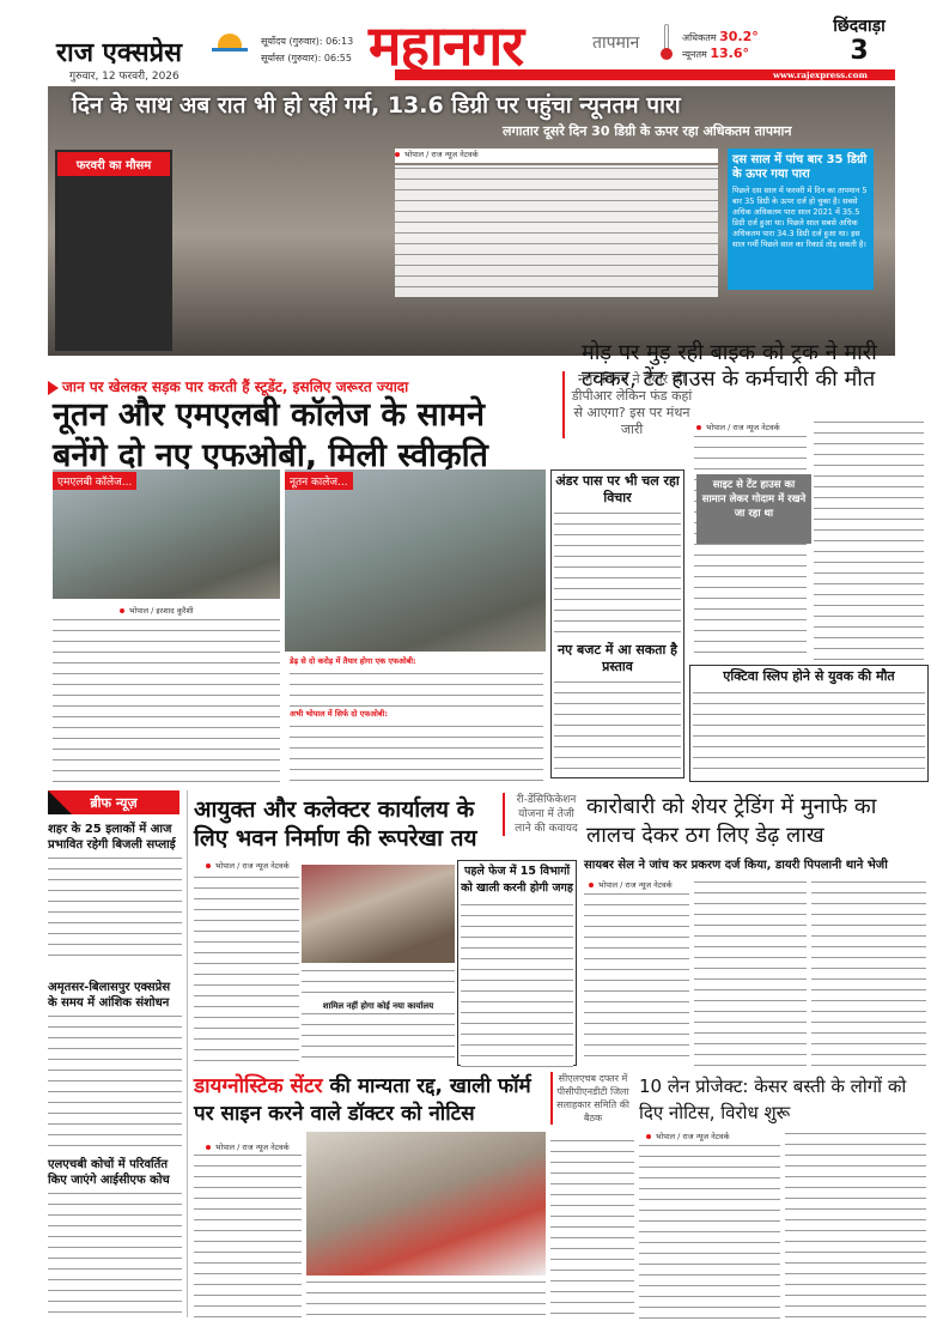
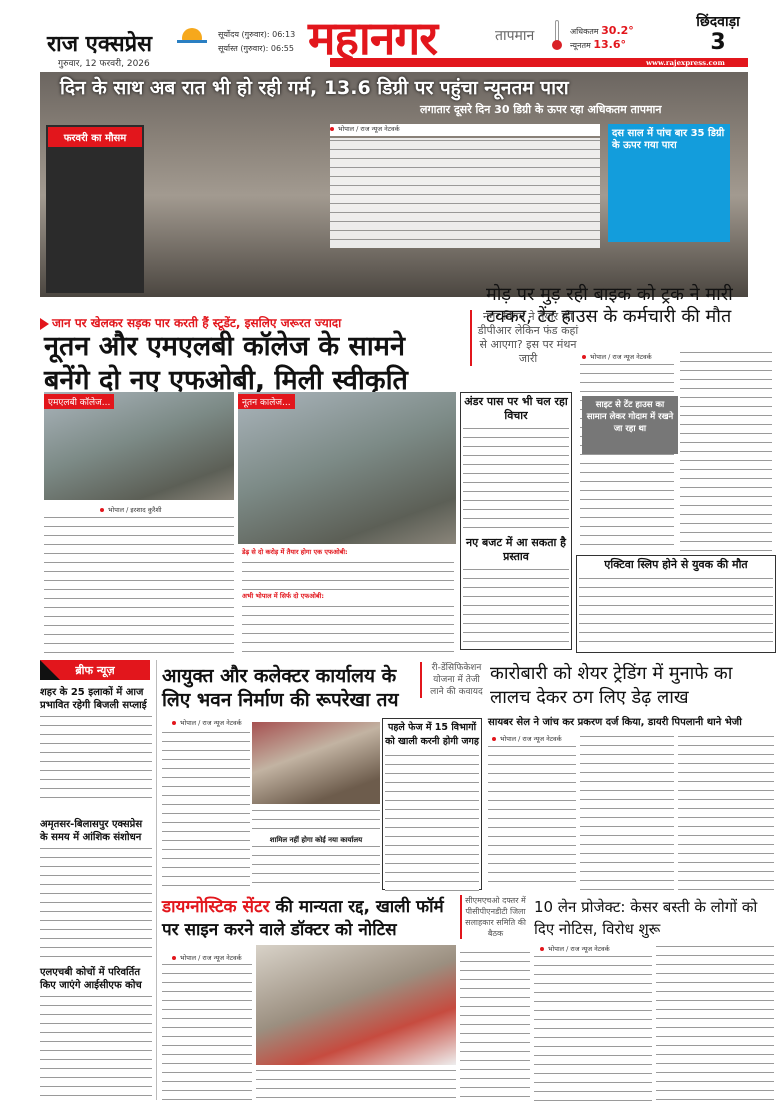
  राज एक्सप्रेस
  गुरुवार, 12 फरवरी, 2026
  सूर्योदय (गुरुवार): 06:13
  सूर्यास्त (गुरुवार): 06:55
  महानगर
  तापमान
  अधिकतम 30.2°
  न्यूनतम 13.6°
  छिंदवाड़ा
  3
  www.rajexpress.com
  दिन के साथ अब रात भी हो रही गर्म, 13.6 डिग्री पर पहुंचा न्यूनतम पारा
  लगातार दूसरे दिन 30 डिग्री के ऊपर रहा अधिकतम तापमान
  फरवरी का मौसम
  भोपाल / राज न्यूज नेटवर्क
  दस साल में पांच बार 35 डिग्री के ऊपर गया पारा
- पिछले दस साल में फरवरी में दिन का तापमान 5 बार 35 डिग्री के ऊपर दर्ज हो चुका है। सबसे अधिक अधिकतम पारा साल 2021 में 35.5 डिग्री दर्ज हुआ था। पिछले साल सबसे अधिक अधिकतम पारा 34.3 डिग्री दर्ज हुआ था। इस साल गर्मी पिछले साल का रिकार्ड तोड़ सकती है।
  जान पर खेलकर सड़क पार करती हैं स्टूडेंट, इसलिए जरूरत ज्यादा
  नूतन और एमएलबी कॉलेज के सामने बनेंगे दो नए एफओबी, मिली स्वीकृति
  नगर निगम ने तैयार की डीपीआर लेकिन फंड कहां से आएगा? इस पर मंथन जारी
  एमएलबी कॉलेज...
  नूतन कालेज...
  भोपाल / इरशाद कुरैशी
  डेढ़ से दो करोड़ में तैयार होगा एक एफओबी:
  अभी भोपाल में सिर्फ दो एफओबी:
  अंडर पास पर भी चल रहा विचार
  नए बजट में आ सकता है प्रस्ताव
  मोड़ पर मुड़ रही बाइक को ट्रक ने मारी टक्कर, टेंट हाउस के कर्मचारी की मौत
  भोपाल / राज न्यूज नेटवर्क
  साइट से टेंट हाउस का सामान लेकर गोदाम में रखने जा रहा था
  एक्टिवा स्लिप होने से युवक की मौत
  ब्रीफ न्यूज़
  शहर के 25 इलाकों में आज प्रभावित रहेगी बिजली सप्लाई
  अमृतसर-बिलासपुर एक्सप्रेस के समय में आंशिक संशोधन
  एलएचबी कोचों में परिवर्तित किए जाएंगे आईसीएफ कोच
  आयुक्त और कलेक्टर कार्यालय के लिए भवन निर्माण की रूपरेखा तय
  री-डेंसिफिकेशन योजना में तेजी लाने की कवायद
  भोपाल / राज न्यूज नेटवर्क
  पहले फेज में 15 विभागों को खाली करनी होगी जगह
  शामिल नहीं होगा कोई नया कार्यालय
  कारोबारी को शेयर ट्रेडिंग में मुनाफे का लालच देकर ठग लिए डेढ़ लाख
  सायबर सेल ने जांच कर प्रकरण दर्ज किया, डायरी पिपलानी थाने भेजी
  भोपाल / राज न्यूज नेटवर्क
  डायग्नोस्टिक सेंटर की मान्यता रद्द, खाली फॉर्म पर साइन करने वाले डॉक्टर को नोटिस
- सीएलएचब दफ्तर में पीसीपीएनडीटी जिला सलाहकार समिति की बैठक
+ सीएमएचओ दफ्तर में पीसीपीएनडीटी जिला सलाहकार समिति की बैठक
  भोपाल / राज न्यूज नेटवर्क
  10 लेन प्रोजेक्ट: केसर बस्ती के लोगों को दिए नोटिस, विरोध शुरू
  भोपाल / राज न्यूज नेटवर्क
